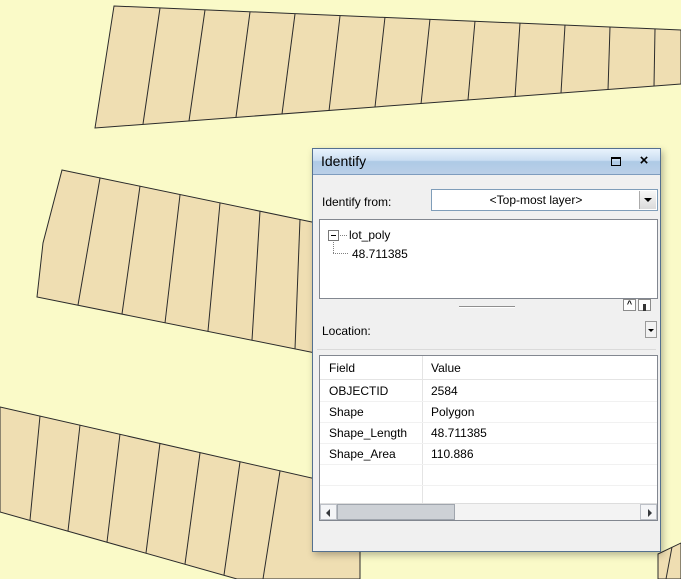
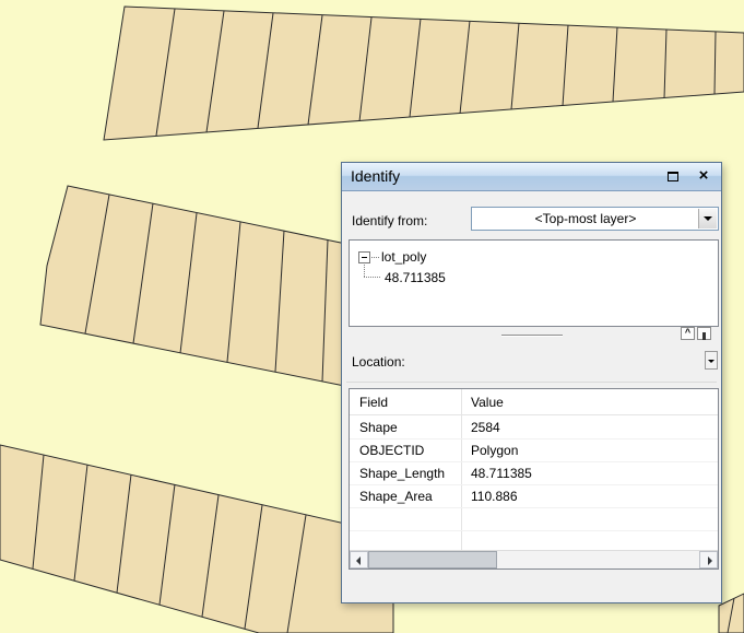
  Identify
  ×
  Identify from:
  <Top-most layer>
  lot_poly
  48.711385
  ^
  Location:
  Field
  Value
- OBJECTID
+ Shape
  2584
- Shape
+ OBJECTID
  Polygon
  Shape_Length
  48.711385
  Shape_Area
  110.886
